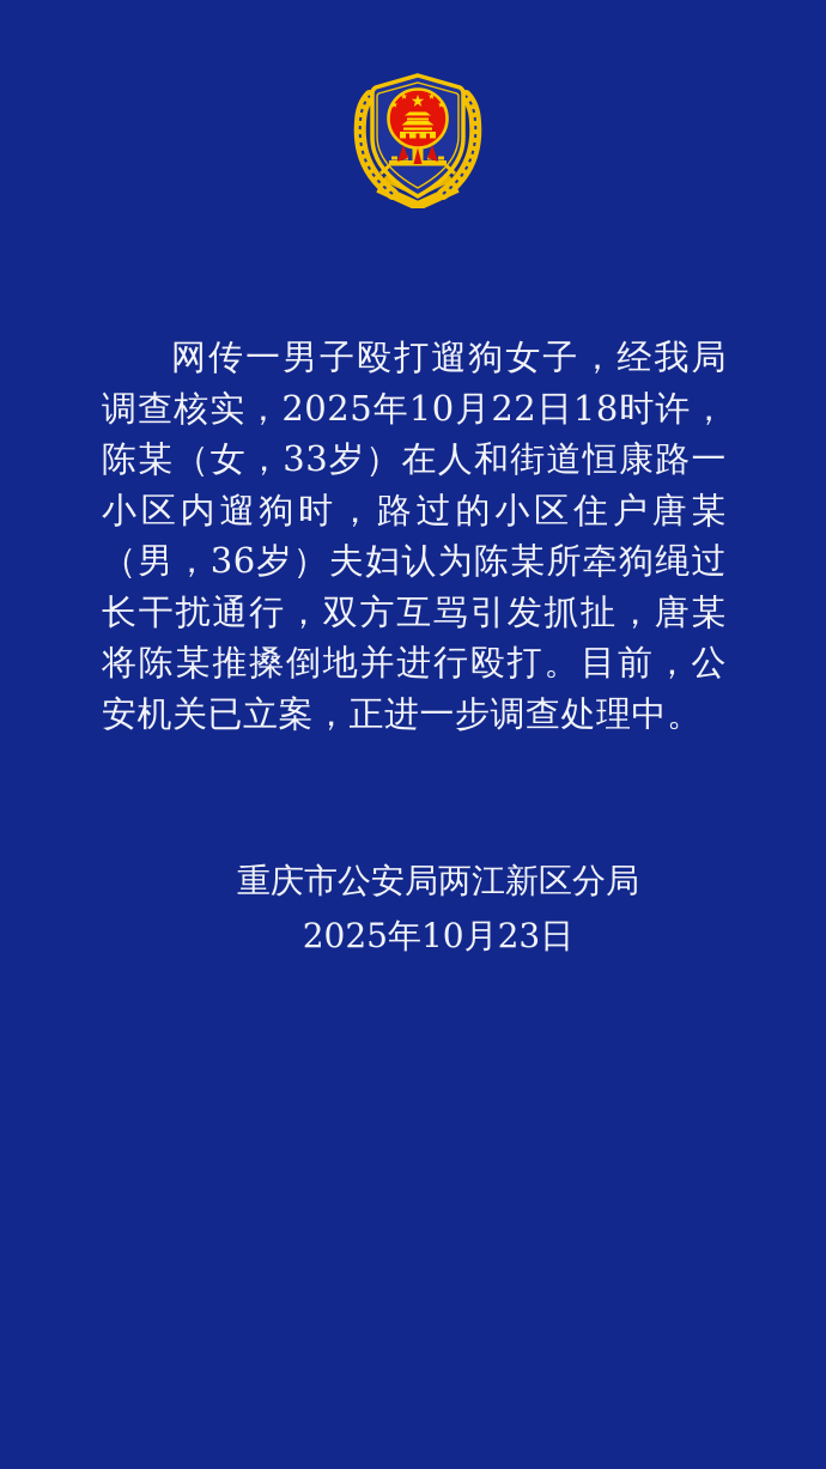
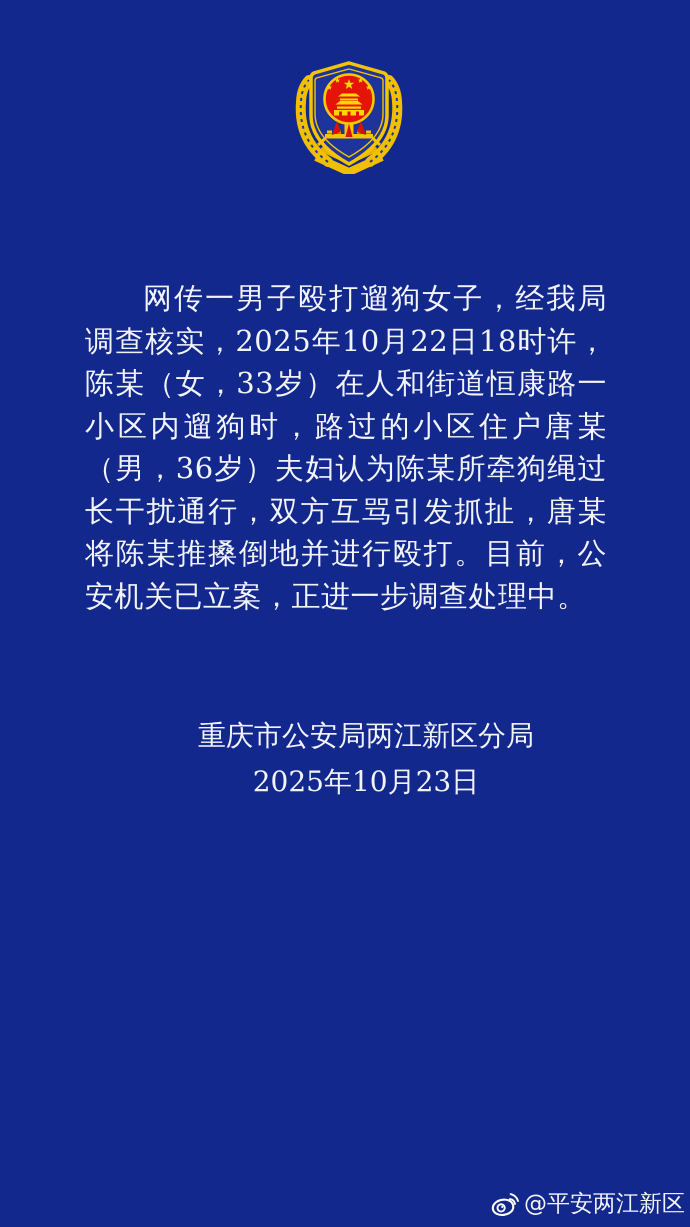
  网传一男子殴打遛狗女子，经我局调查核实，2025年10月22日18时许，陈某（女，33岁）在人和街道恒康路一小区内遛狗时，路过的小区住户唐某（男，36岁）夫妇认为陈某所牵狗绳过长干扰通行，双方互骂引发抓扯，唐某将陈某推搡倒地并进行殴打。目前，公安机关已立案，正进一步调查处理中。
  重庆市公安局两江新区分局
  2025年10月23日
+ @平安两江新区
